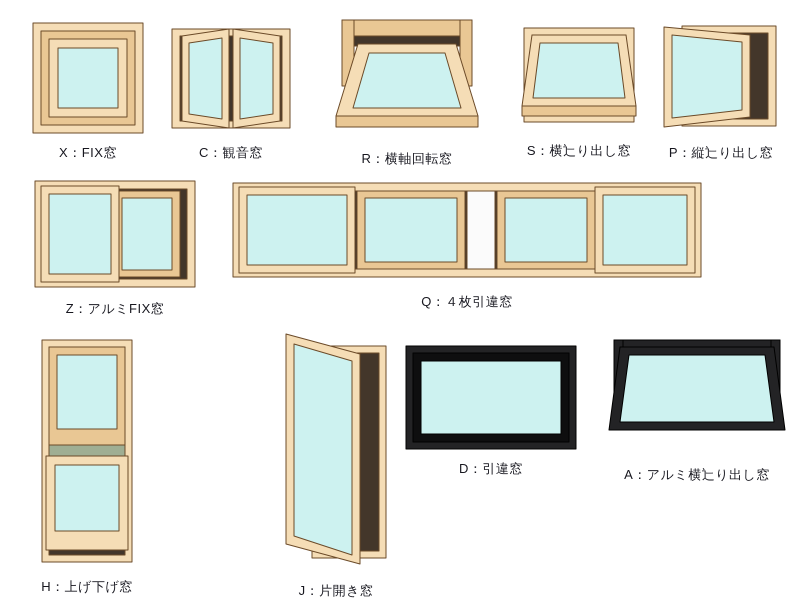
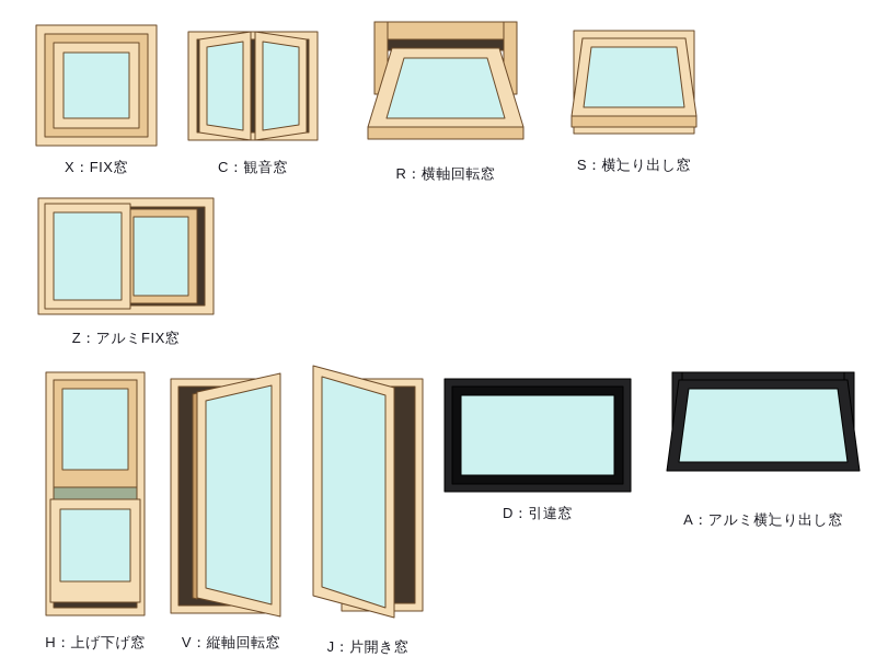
  X：FIX窓
  C：観音窓
  R：横軸回転窓
  S：横辷り出し窓
- P：縦辷り出し窓
  Z：アルミFIX窓
- Q：４枚引違窓
  H：上げ下げ窓
+ V：縦軸回転窓
  J：片開き窓
  D：引違窓
  A：アルミ横辷り出し窓
